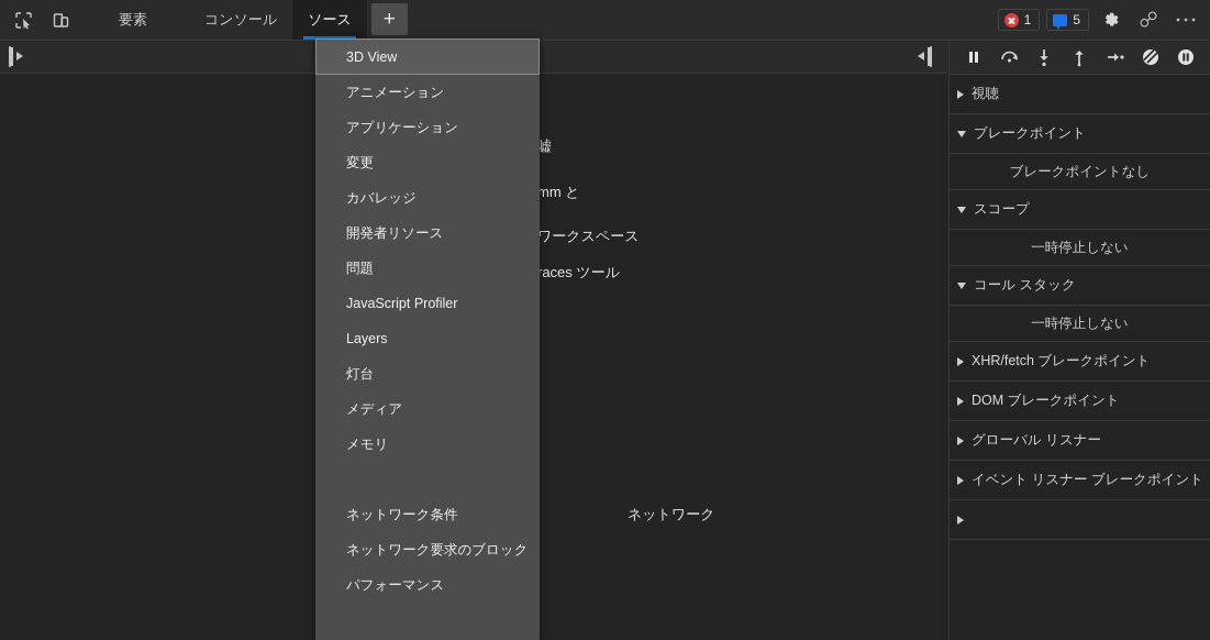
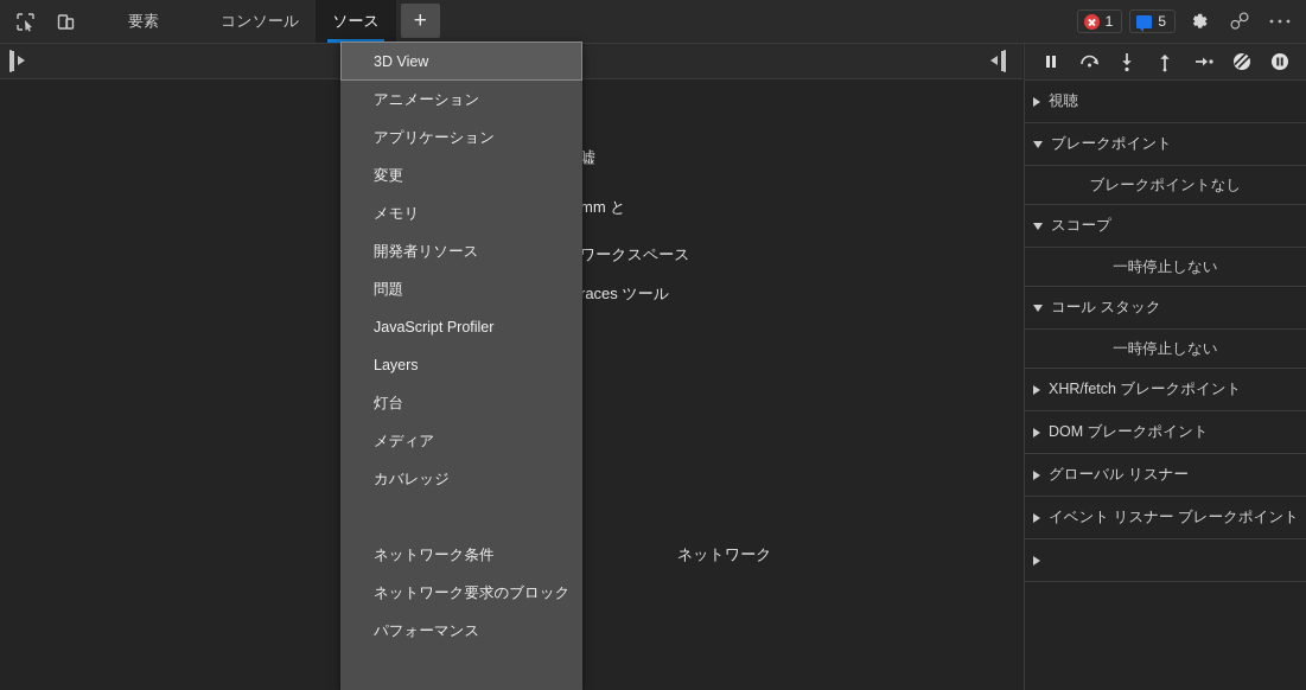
  要素
  コンソール
  ソース
  +
  1
  5
  嘘
  mm と
  ワークスペース
  races ツール
  ネットワーク
  視聴
  ブレークポイント
  ブレークポイントなし
  スコープ
  一時停止しない
  コール スタック
  一時停止しない
  XHR/fetch ブレークポイント
  DOM ブレークポイント
  グローバル リスナー
  イベント リスナー ブレークポイント
  3D View
  アニメーション
  アプリケーション
  変更
- カバレッジ
+ メモリ
  開発者リソース
  問題
  JavaScript Profiler
  Layers
  灯台
  メディア
- メモリ
+ カバレッジ
  ネットワーク条件
  ネットワーク要求のブロック
  パフォーマンス
